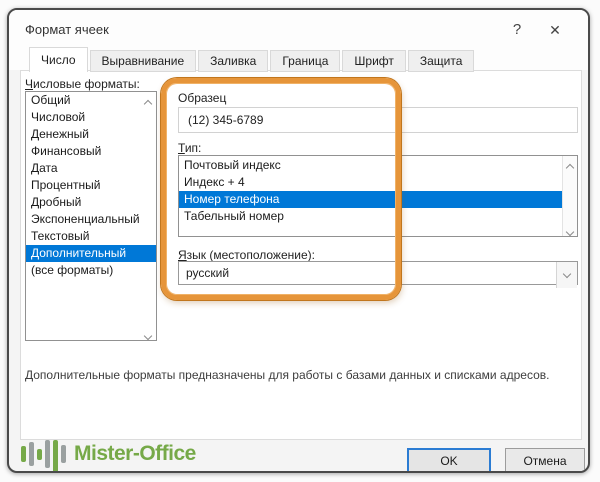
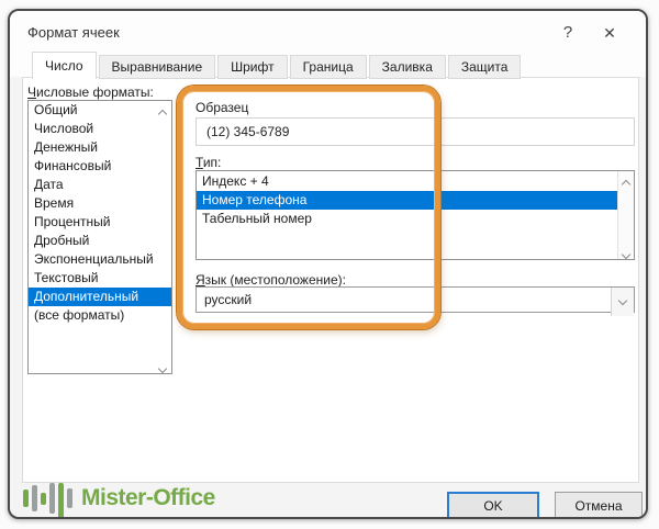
  Формат ячеек
  ?
  ✕
  Число
  Выравнивание
- Заливка
+ Шрифт
  Граница
- Шрифт
+ Заливка
  Защита
  Числовые форматы:
  Общий
  Числовой
  Денежный
  Финансовый
  Дата
+ Время
  Процентный
  Дробный
  Экспоненциальный
  Текстовый
  Дополнительный
  (все форматы)
  Образец
  (12) 345-6789
  Тип:
- Почтовый индекс
  Индекс + 4
  Номер телефона
  Табельный номер
  Язык (местоположение):
  русский
- Дополнительные форматы предназначены для работы с базами данных и списками адресов.
  Mister-Office
  OK
  Отмена
